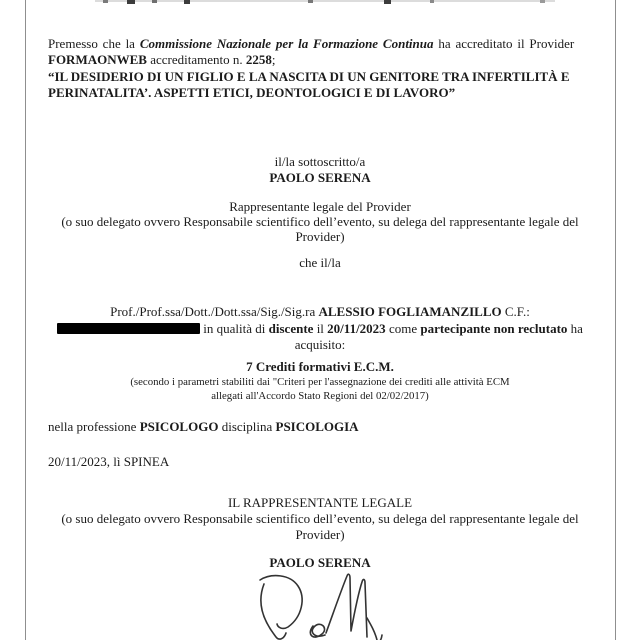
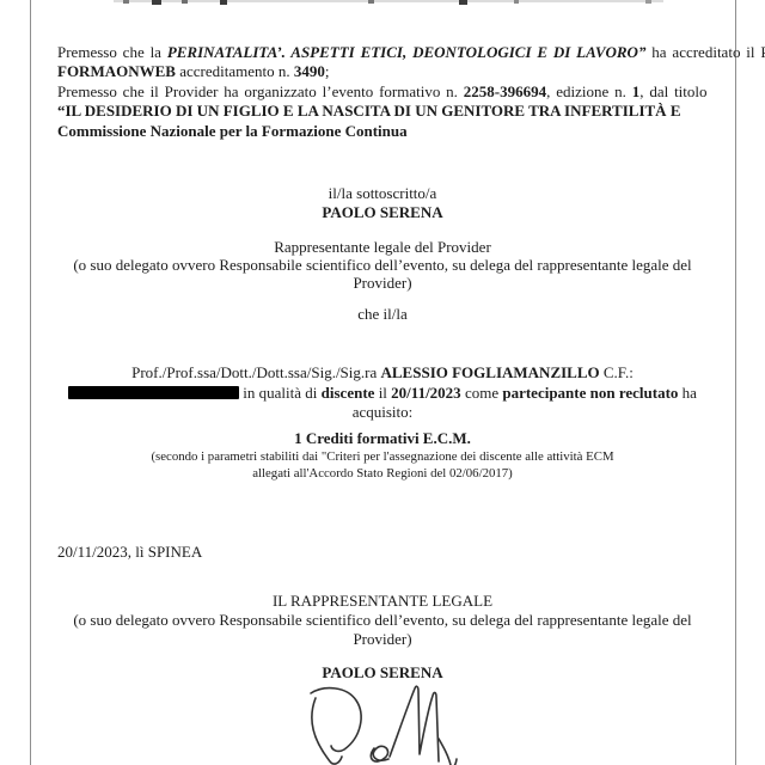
- Premesso che la Commissione Nazionale per la Formazione Continua ha accreditato il Provider
+ Premesso che la PERINATALITA’. ASPETTI ETICI, DEONTOLOGICI E DI LAVORO” ha accreditato il
- FORMAONWEB accreditamento n. 2258;
+ FORMAONWEB accreditamento n. 3490;
+ Premesso che il Provider ha organizzato l’evento formativo n. 2258-396694, edizione n. 1, dal titolo
  “IL DESIDERIO DI UN FIGLIO E LA NASCITA DI UN GENITORE TRA INFERTILITÀ E
- PERINATALITA’. ASPETTI ETICI, DEONTOLOGICI E DI LAVORO”
+ Commissione Nazionale per la Formazione Continua
  il/la sottoscritto/a
  PAOLO SERENA
  Rappresentante legale del Provider
  (o suo delegato ovvero Responsabile scientifico dell’evento, su delega del rappresentante legale del
  Provider)
  che il/la
  Prof./Prof.ssa/Dott./Dott.ssa/Sig./Sig.ra ALESSIO FOGLIAMANZILLO C.F.:
  in qualità di discente il 20/11/2023 come partecipante non reclutato ha
  acquisito:
- 7 Crediti formativi E.C.M.
+ 1 Crediti formativi E.C.M.
- (secondo i parametri stabiliti dai "Criteri per l'assegnazione dei crediti alle attività ECM
+ (secondo i parametri stabiliti dai "Criteri per l'assegnazione dei discente alle attività ECM
- allegati all'Accordo Stato Regioni del 02/02/2017)
+ allegati all'Accordo Stato Regioni del 02/06/2017)
- nella professione PSICOLOGO disciplina PSICOLOGIA
  20/11/2023, lì SPINEA
  IL RAPPRESENTANTE LEGALE
  (o suo delegato ovvero Responsabile scientifico dell’evento, su delega del rappresentante legale del
  Provider)
  PAOLO SERENA
